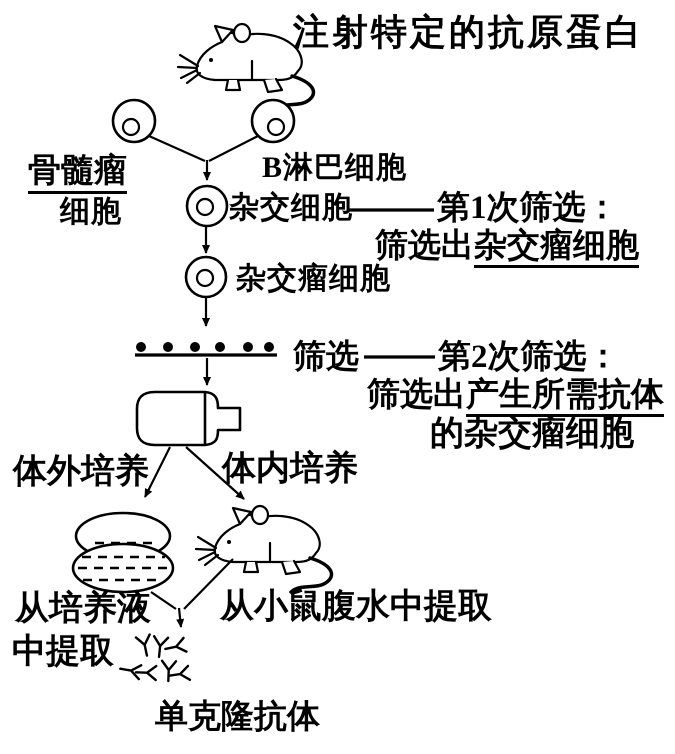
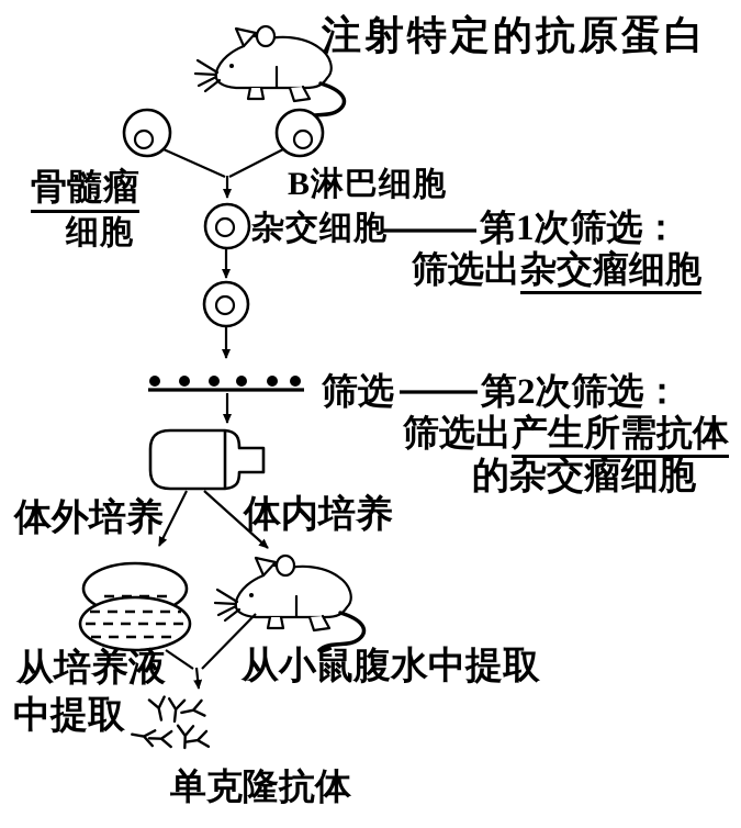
  注射特定的抗原蛋白
  骨髓瘤
  细胞
  B淋巴细胞
  杂交细胞
  第1次筛选：
  筛选出杂交瘤细胞
- 杂交瘤细胞
  筛选
  第2次筛选：
  筛选出产生所需抗体
  的杂交瘤细胞
  体外培养
  体内培养
  从培养液
  中提取
  从小鼠腹水中提取
  单克隆抗体
